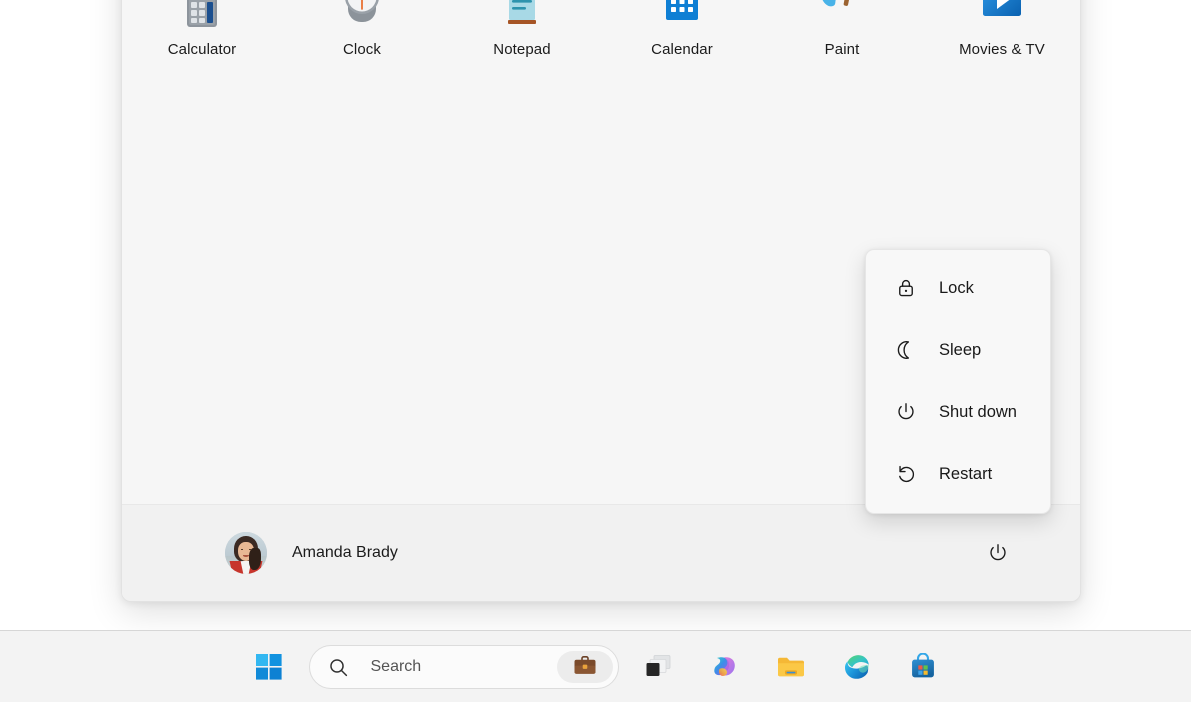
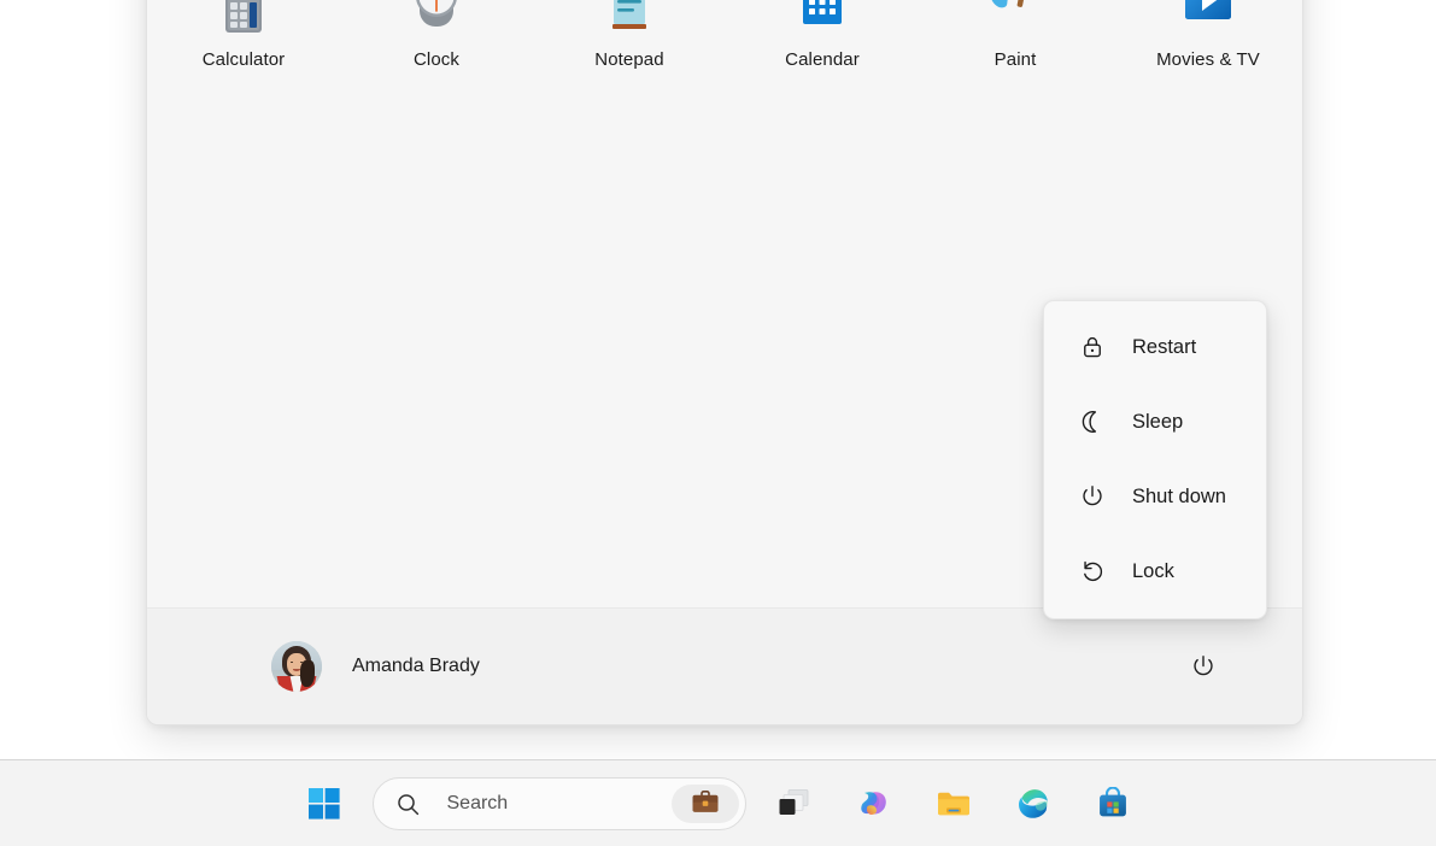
  Calculator
  Clock
  Notepad
  Calendar
  Paint
  Movies & TV
  Amanda Brady
- Lock
+ Restart
  Sleep
  Shut down
- Restart
+ Lock
  Search
